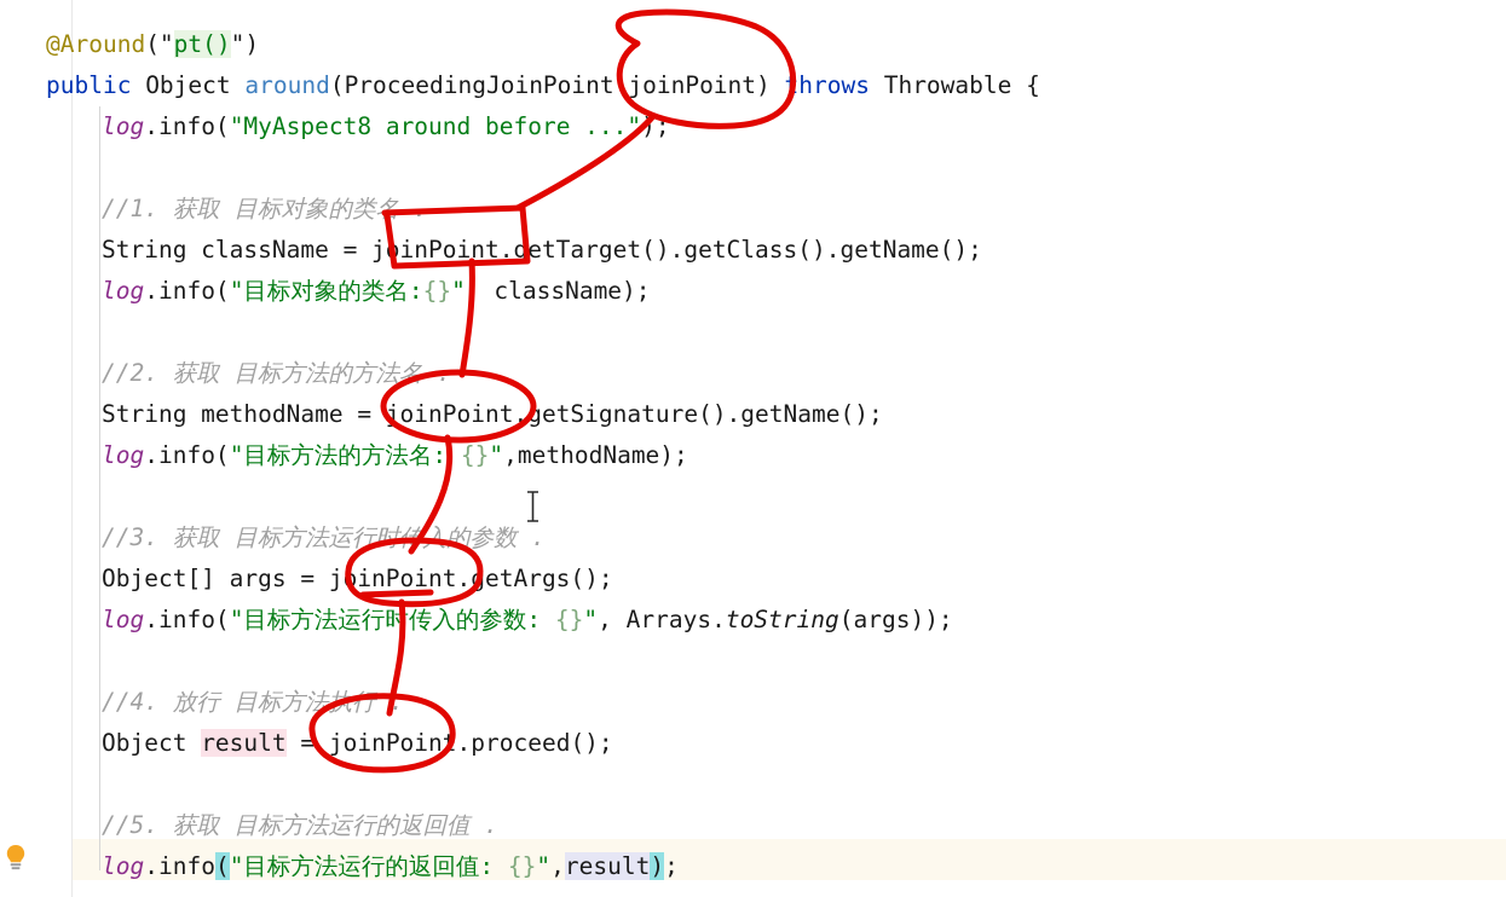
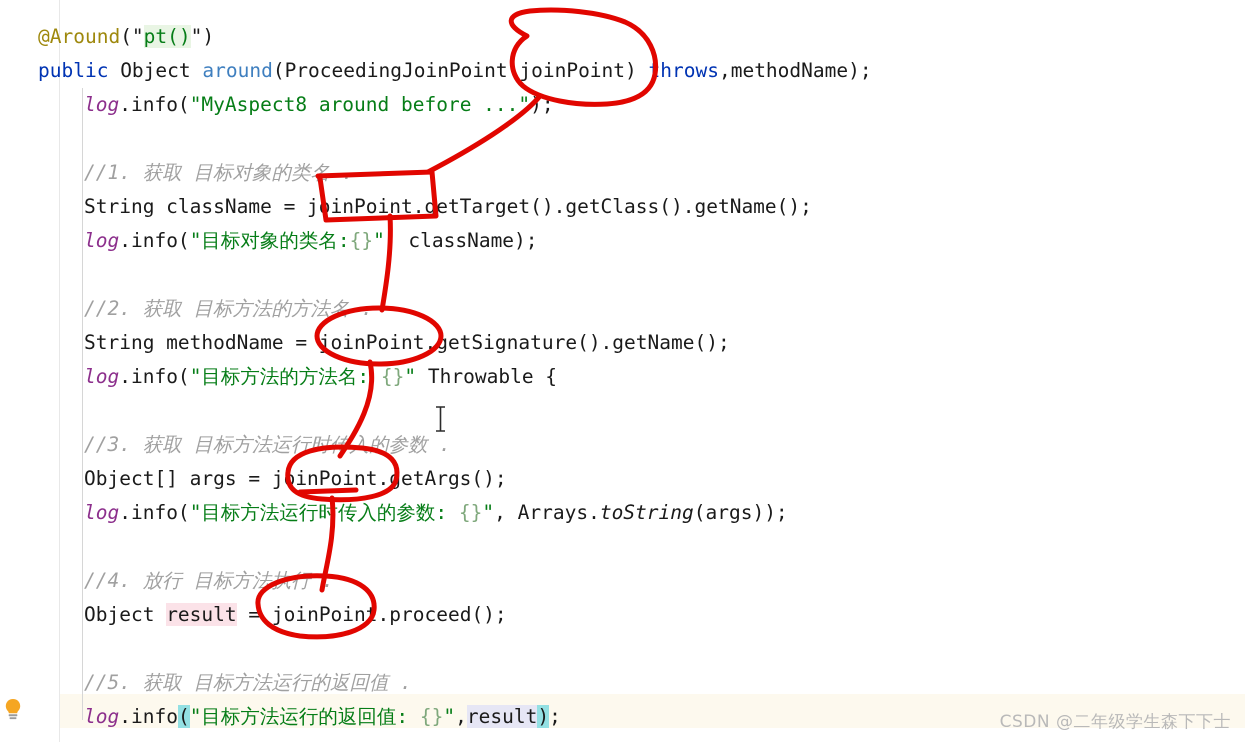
  @Around("pt()")
- public Object around(ProceedingJoinPoint joinPoint) hrows Throwable {
+ public Object around(ProceedingJoinPoint joinPoint) hrows,methodName);
  log.info("MyAspect8 around before ...");
  //1. 获取 目标对象的类名
  String className = jinPoint.getTarget().getClass().getName();
  log.info("目标对象的类名:{}" className);
  //2. 获取 目标方法的方法名
  String methodName = joinPoint.etSignature().getName();
- log.info("目标方法的方法名: {}",methodName);
+ log.info("目标方法的方法名: {}" Throwable {
  //3. 获取 目标方法运行时入的参数 .
  Object[] args = jinPoint.etArgs();
  log.info("目标方法运行时传入的参数: {}", Arrays.toString(args));
  //4. 放行 目标方法行 .
  Object result = joinPoin.proceed();
  //5. 获取 目标方法运行的返回值 .
  log.info("目标方法运行的返回值: {}",result);
+ CSDN @二年级学生森下下士
